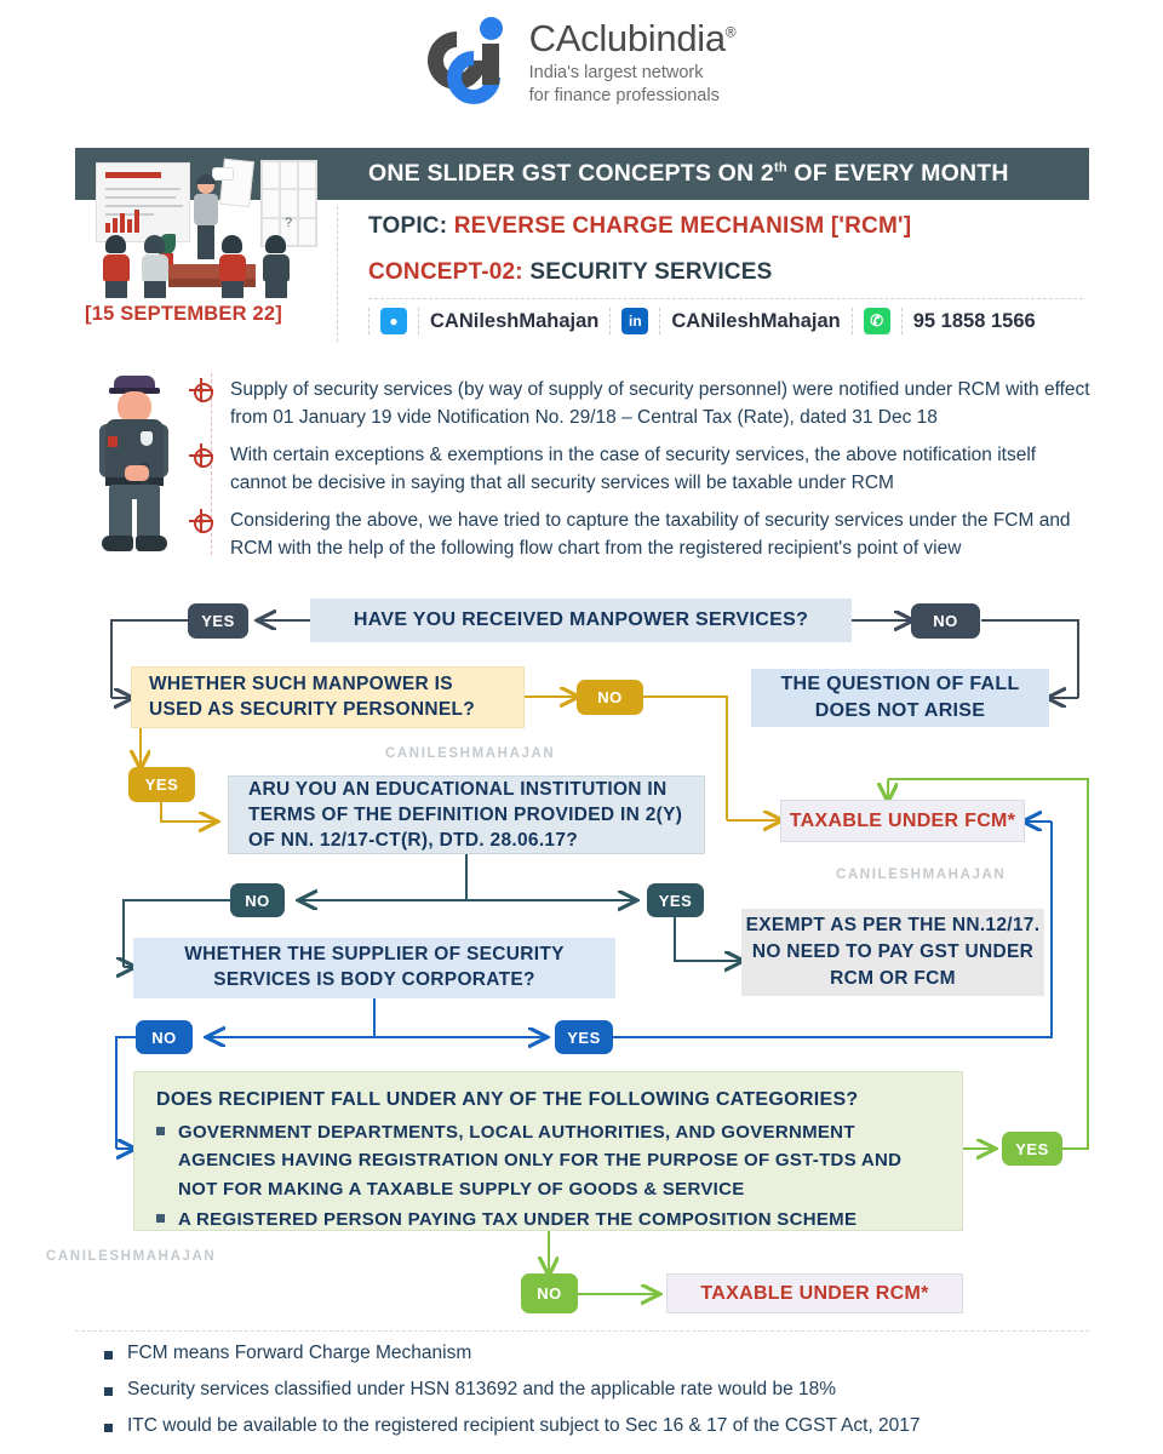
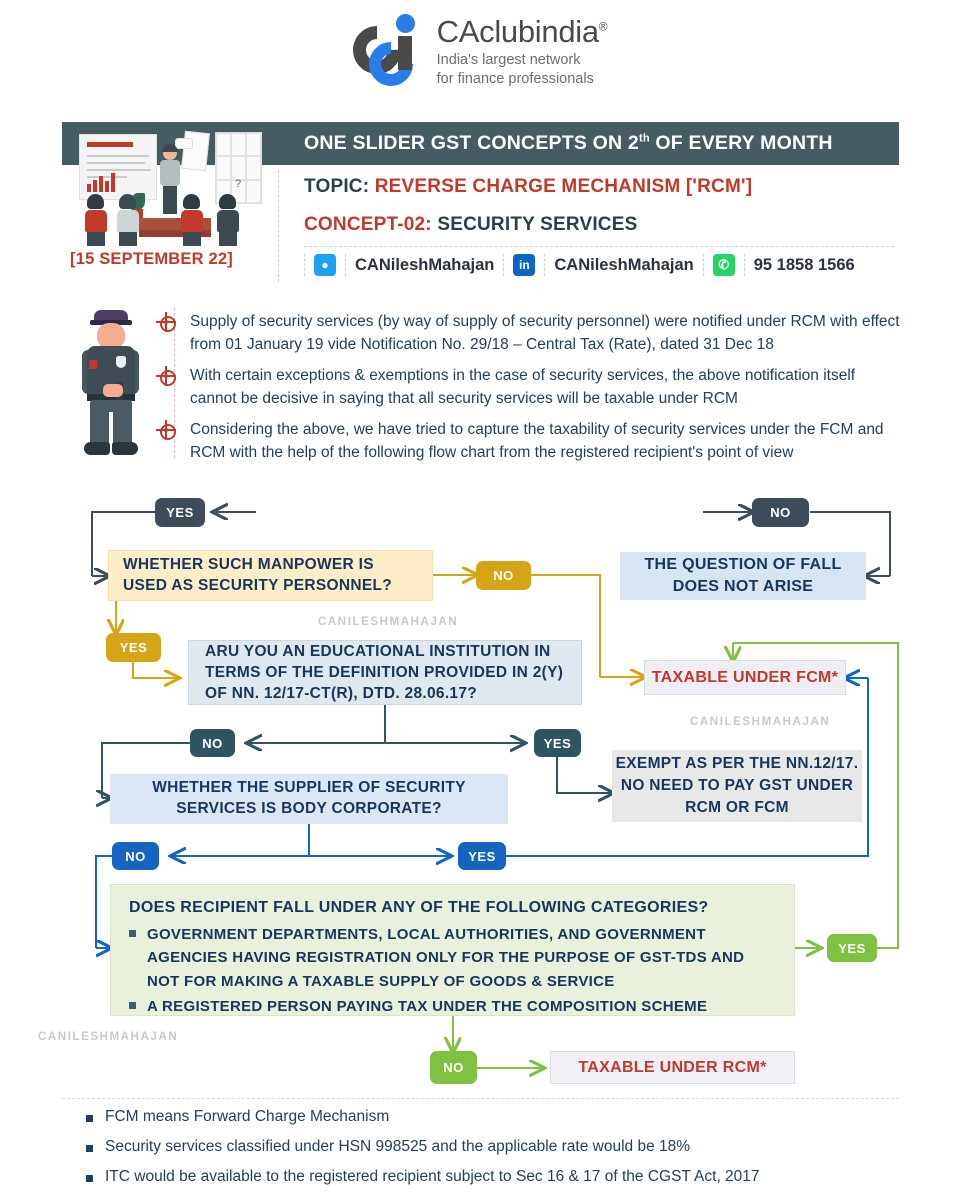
  CAclubindia®
  India's largest network
  for finance professionals
  ?
  [15 SEPTEMBER 22]
  ONE SLIDER GST CONCEPTS ON 2th OF EVERY MONTH
  TOPIC: REVERSE CHARGE MECHANISM ['RCM']
  CONCEPT-02: SECURITY SERVICES
  ●
  CANileshMahajan
  in
  CANileshMahajan
  ✆
  95 1858 1566
  Supply of security services (by way of supply of security personnel) were notified under RCM with effect from 01 January 19 vide Notification No. 29/18 – Central Tax (Rate), dated 31 Dec 18
  With certain exceptions & exemptions in the case of security services, the above notification itself cannot be decisive in saying that all security services will be taxable under RCM
  Considering the above, we have tried to capture the taxability of security services under the FCM and RCM with the help of the following flow chart from the registered recipient's point of view
- HAVE YOU RECEIVED MANPOWER SERVICES?
  YES
  NO
  WHETHER SUCH MANPOWER IS USED AS SECURITY PERSONNEL?
  NO
  YES
  THE QUESTION OF FALL DOES NOT ARISE
  CANILESHMAHAJAN
  ARU YOU AN EDUCATIONAL INSTITUTION IN TERMS OF THE DEFINITION PROVIDED IN 2(Y) OF NN. 12/17-CT(R), DTD. 28.06.17?
  TAXABLE UNDER FCM*
  CANILESHMAHAJAN
  NO
  YES
  WHETHER THE SUPPLIER OF SECURITY SERVICES IS BODY CORPORATE?
  EXEMPT AS PER THE NN.12/17. NO NEED TO PAY GST UNDER RCM OR FCM
  NO
  YES
  DOES RECIPIENT FALL UNDER ANY OF THE FOLLOWING CATEGORIES?
  GOVERNMENT DEPARTMENTS, LOCAL AUTHORITIES, AND GOVERNMENT AGENCIES HAVING REGISTRATION ONLY FOR THE PURPOSE OF GST-TDS AND NOT FOR MAKING A TAXABLE SUPPLY OF GOODS & SERVICE
  A REGISTERED PERSON PAYING TAX UNDER THE COMPOSITION SCHEME
  YES
  NO
  CANILESHMAHAJAN
  TAXABLE UNDER RCM*
  FCM means Forward Charge Mechanism
- Security services classified under HSN 813692 and the applicable rate would be 18%
+ Security services classified under HSN 998525 and the applicable rate would be 18%
  ITC would be available to the registered recipient subject to Sec 16 & 17 of the CGST Act, 2017
